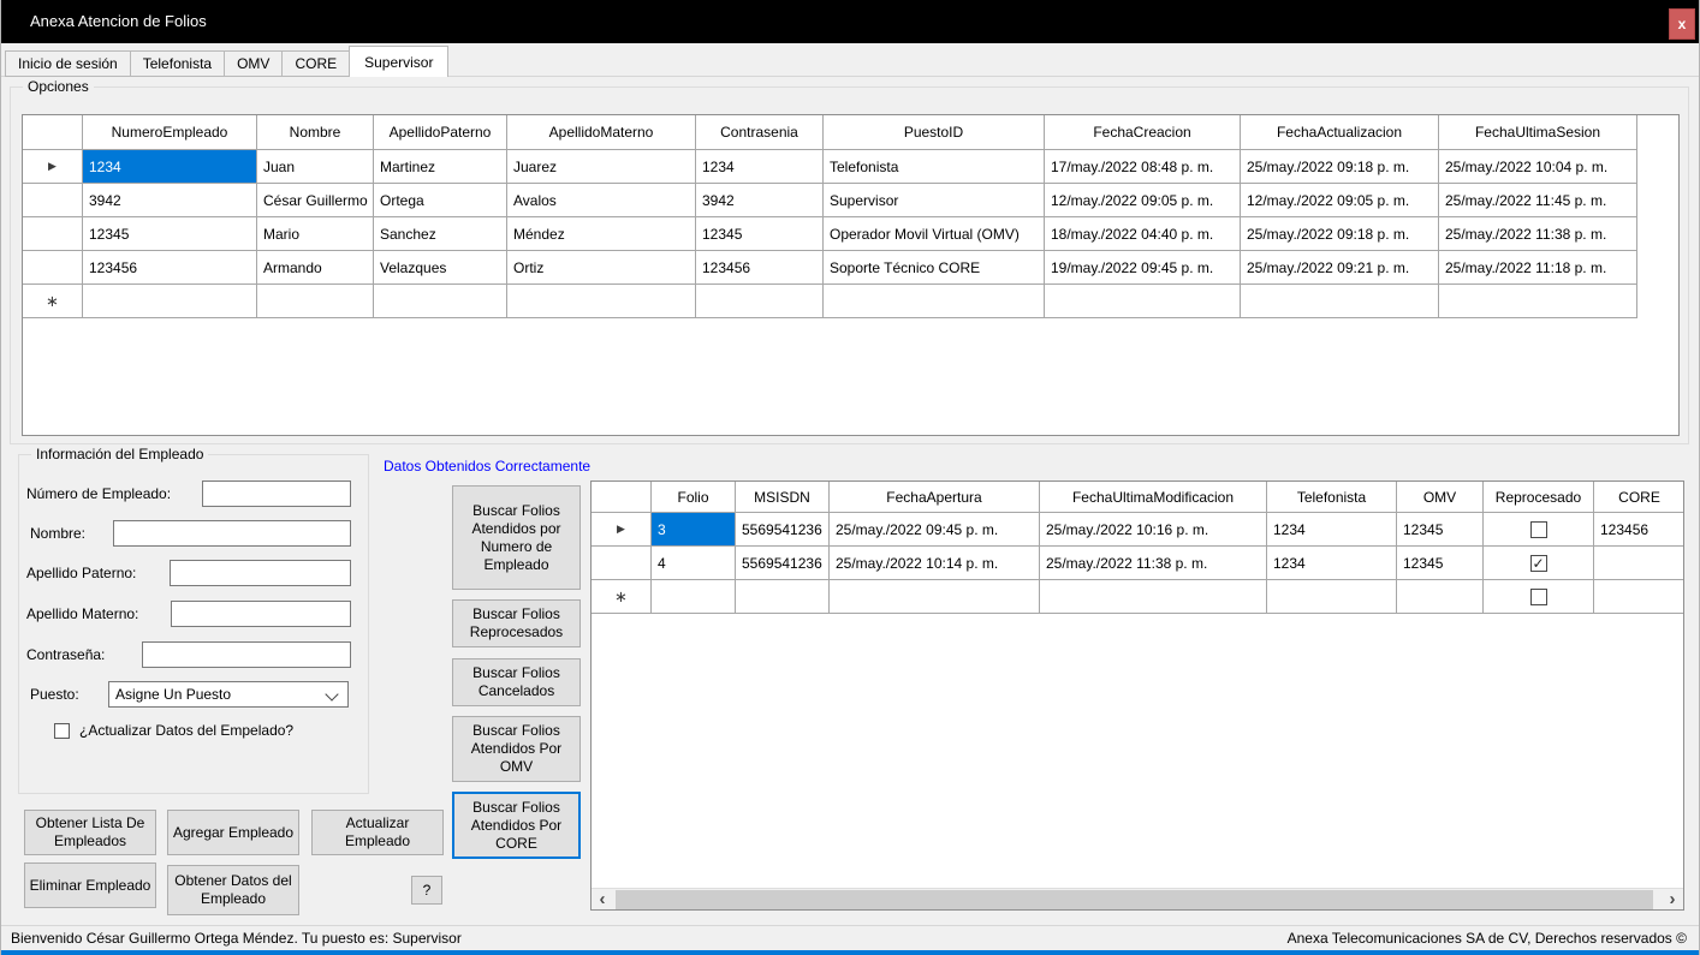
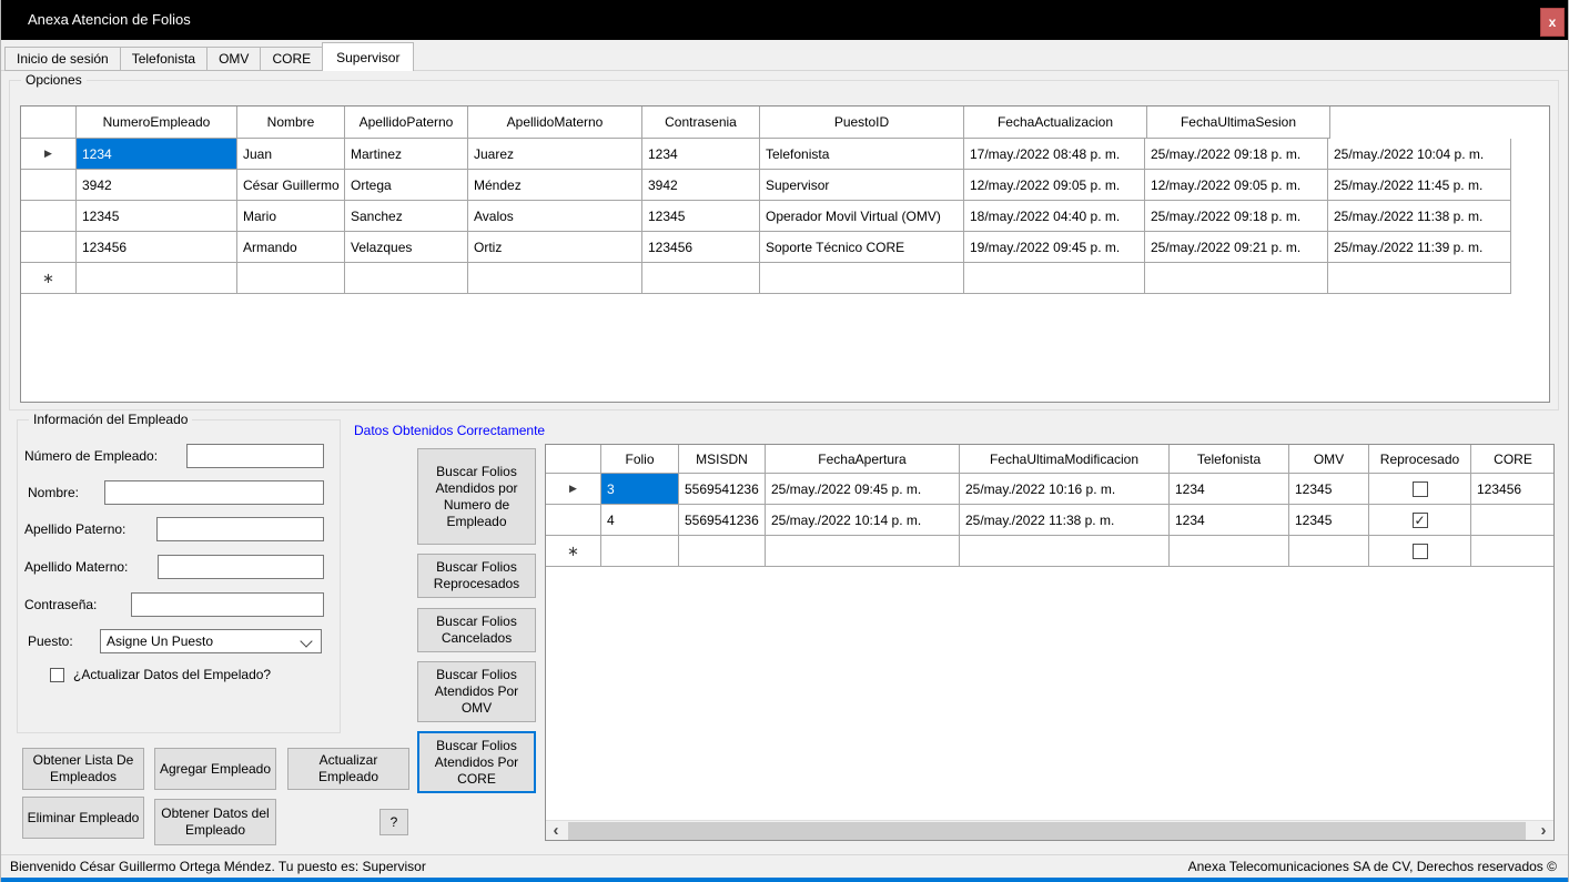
  Anexa Atencion de Folios
  x
  Inicio de sesión
  Telefonista
  OMV
  CORE
  Supervisor
  Opciones
  NumeroEmpleado
  Nombre
  ApellidoPaterno
  ApellidoMaterno
  Contrasenia
  PuestoID
- FechaCreacion
  FechaActualizacion
  FechaUltimaSesion
  ▶
  1234
  Juan
  Martinez
  Juarez
  1234
  Telefonista
  17/may./2022 08:48 p. m.
  25/may./2022 09:18 p. m.
  25/may./2022 10:04 p. m.
  3942
  César Guillermo
  Ortega
- Avalos
+ Méndez
  3942
  Supervisor
  12/may./2022 09:05 p. m.
  12/may./2022 09:05 p. m.
  25/may./2022 11:45 p. m.
  12345
  Mario
  Sanchez
- Méndez
+ Avalos
  12345
  Operador Movil Virtual (OMV)
  18/may./2022 04:40 p. m.
  25/may./2022 09:18 p. m.
  25/may./2022 11:38 p. m.
  123456
  Armando
  Velazques
  Ortiz
  123456
  Soporte Técnico CORE
  19/may./2022 09:45 p. m.
  25/may./2022 09:21 p. m.
- 25/may./2022 11:18 p. m.
+ 25/may./2022 11:39 p. m.
  ∗
  Información del Empleado
  Número de Empleado:
  Nombre:
  Apellido Paterno:
  Apellido Materno:
  Contraseña:
  Puesto:
  Asigne Un Puesto
  ¿Actualizar Datos del Empelado?
  Obtener Lista De Empleados
  Agregar Empleado
  Actualizar Empleado
  Eliminar Empleado
  Obtener Datos del Empleado
  ?
  Datos Obtenidos Correctamente
  Buscar Folios Atendidos por Numero de Empleado
  Buscar Folios Reprocesados
  Buscar Folios Cancelados
  Buscar Folios Atendidos Por OMV
  Buscar Folios Atendidos Por CORE
  ‹
  ›
  Folio
  MSISDN
  FechaApertura
  FechaUltimaModificacion
  Telefonista
  OMV
  Reprocesado
  CORE
  ▶
  3
  5569541236
  25/may./2022 09:45 p. m.
  25/may./2022 10:16 p. m.
  1234
  12345
  123456
  4
  5569541236
  25/may./2022 10:14 p. m.
  25/may./2022 11:38 p. m.
  1234
  12345
  ✓
  ∗
  Bienvenido César Guillermo Ortega Méndez. Tu puesto es: Supervisor
  Anexa Telecomunicaciones SA de CV, Derechos reservados ©
